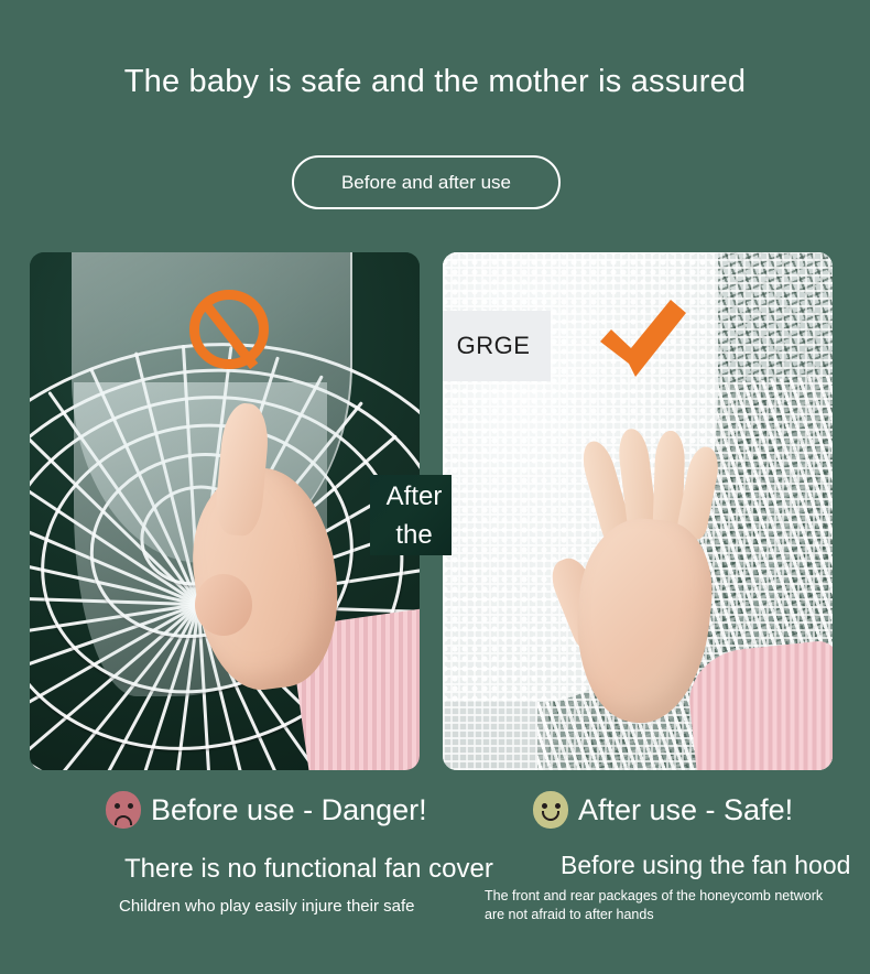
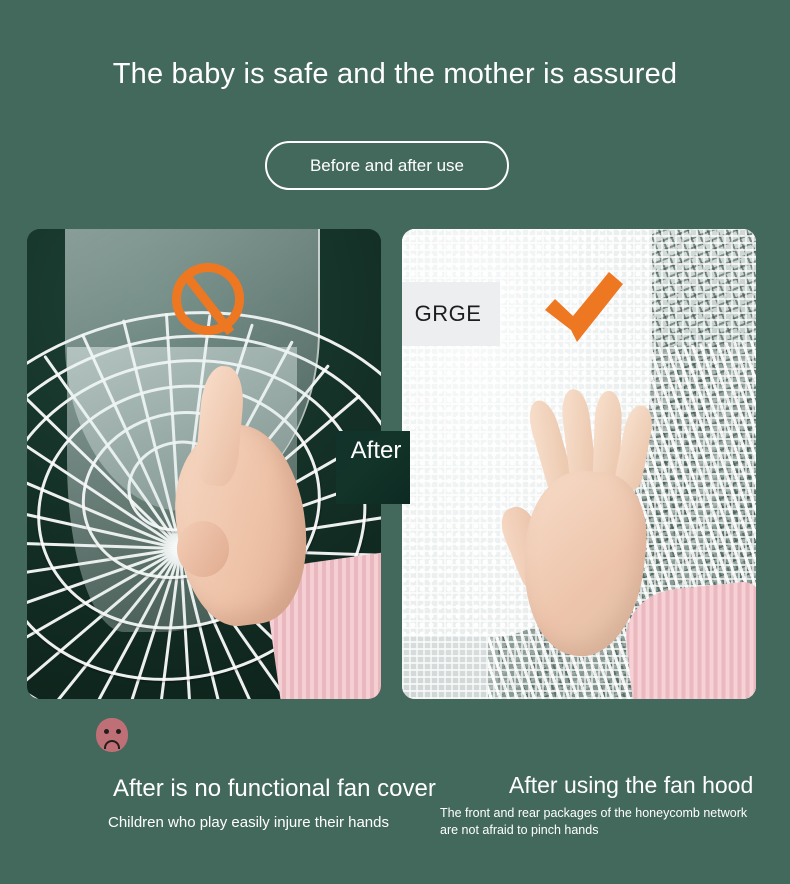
  The baby is safe and the mother is assured
  Before and after use
  GRGE
  After
- the
- Before use - Danger!
- After use - Safe!
- There is no functional fan cover
+ After is no functional fan cover
- Before using the fan hood
+ After using the fan hood
- Children who play easily injure their safe
+ Children who play easily injure their hands
- The front and rear packages of the honeycomb network are not afraid to after hands
+ The front and rear packages of the honeycomb network are not afraid to pinch hands
